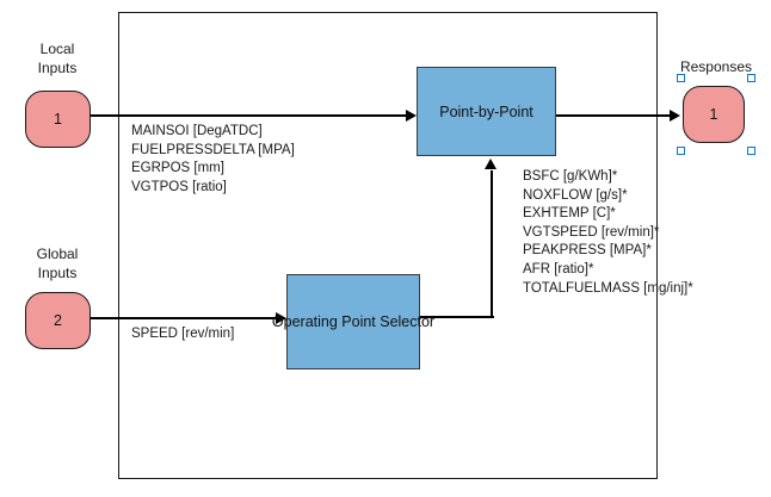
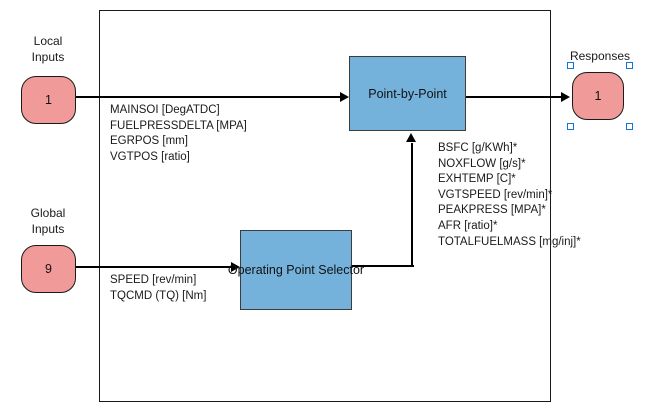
  Local
  Inputs
  1
  MAINSOI [DegATDC]
  FUELPRESSDELTA [MPA]
  EGRPOS [mm]
  VGTPOS [ratio]
  Global
  Inputs
- 2
+ 9
  SPEED [rev/min]
+ TQCMD (TQ) [Nm]
  Point-by-Point
  Operating Point Selector
  Responses
  1
  BSFC [g/KWh]*
  NOXFLOW [g/s]*
  EXHTEMP [C]*
  VGTSPEED [rev/min]*
  PEAKPRESS [MPA]*
  AFR [ratio]*
  TOTALFUELMASS [mg/inj]*
